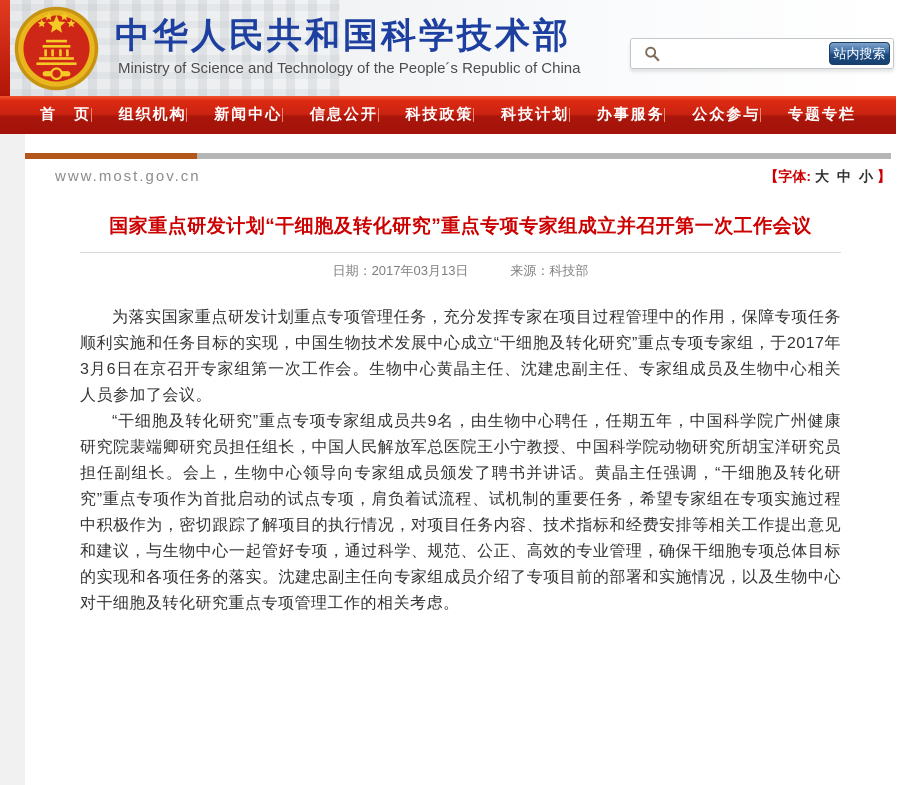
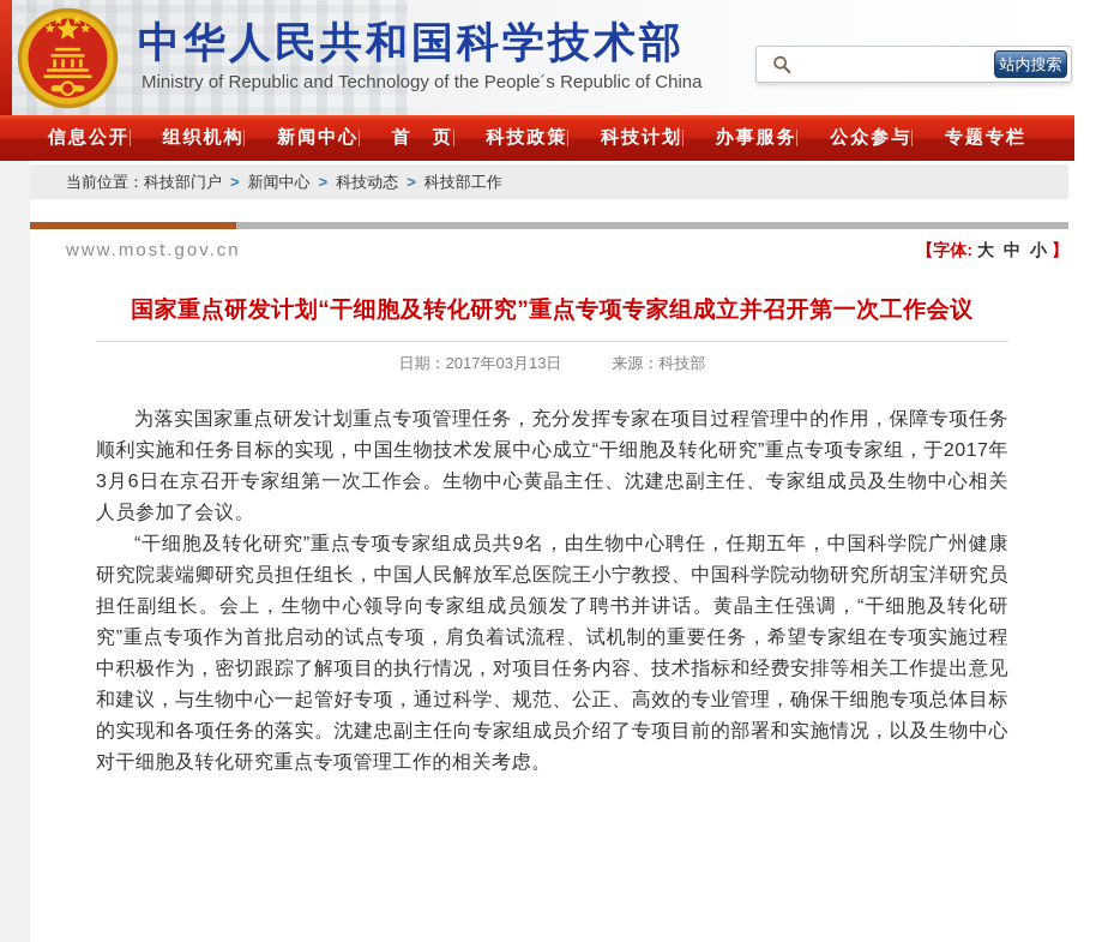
  中华人民共和国科学技术部
- Ministry of Science and Technology of the People´s Republic of China
+ Ministry of Republic and Technology of the People´s Republic of China
  站内搜索
- 首 页
+ 信息公开
  组织机构
  新闻中心
- 信息公开
+ 首 页
  科技政策
  科技计划
  办事服务
  公众参与
  专题专栏
+ 当前位置：科技部门户 > 新闻中心 > 科技动态 > 科技部工作
  www.most.gov.cn
  【字体: 大 中 小 】
  国家重点研发计划“干细胞及转化研究”重点专项专家组成立并召开第一次工作会议
  日期：2017年03月13日 来源：科技部
  为落实国家重点研发计划重点专项管理任务，充分发挥专家在项目过程管理中的作用，保障专项任务顺利实施和任务目标的实现，中国生物技术发展中心成立“干细胞及转化研究”重点专项专家组，于2017年3月6日在京召开专家组第一次工作会。生物中心黄晶主任、沈建忠副主任、专家组成员及生物中心相关人员参加了会议。
  “干细胞及转化研究”重点专项专家组成员共9名，由生物中心聘任，任期五年，中国科学院广州健康研究院裴端卿研究员担任组长，中国人民解放军总医院王小宁教授、中国科学院动物研究所胡宝洋研究员担任副组长。会上，生物中心领导向专家组成员颁发了聘书并讲话。黄晶主任强调，“干细胞及转化研究”重点专项作为首批启动的试点专项，肩负着试流程、试机制的重要任务，希望专家组在专项实施过程中积极作为，密切跟踪了解项目的执行情况，对项目任务内容、技术指标和经费安排等相关工作提出意见和建议，与生物中心一起管好专项，通过科学、规范、公正、高效的专业管理，确保干细胞专项总体目标的实现和各项任务的落实。沈建忠副主任向专家组成员介绍了专项目前的部署和实施情况，以及生物中心对干细胞及转化研究重点专项管理工作的相关考虑。
